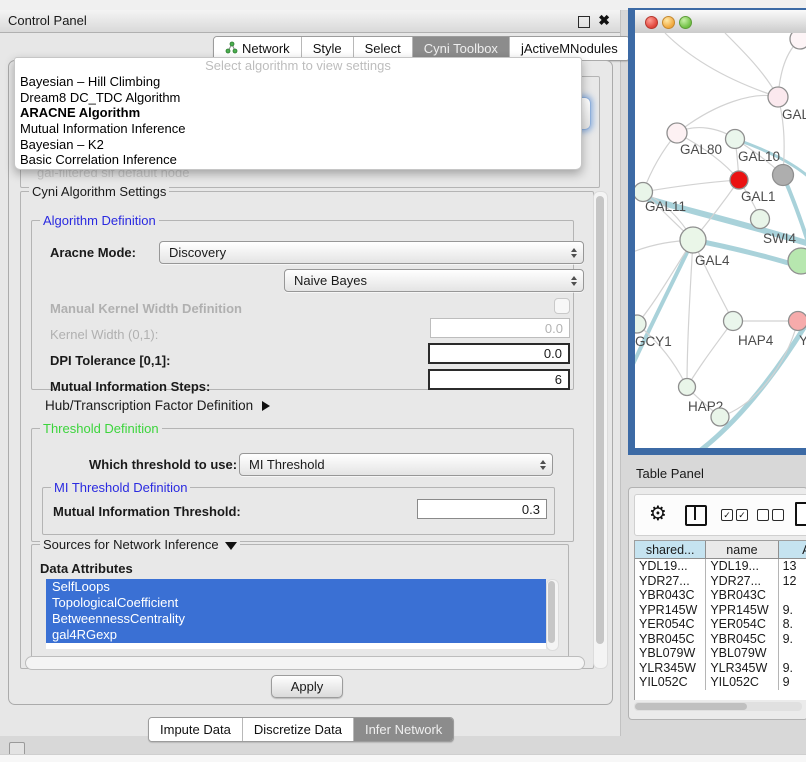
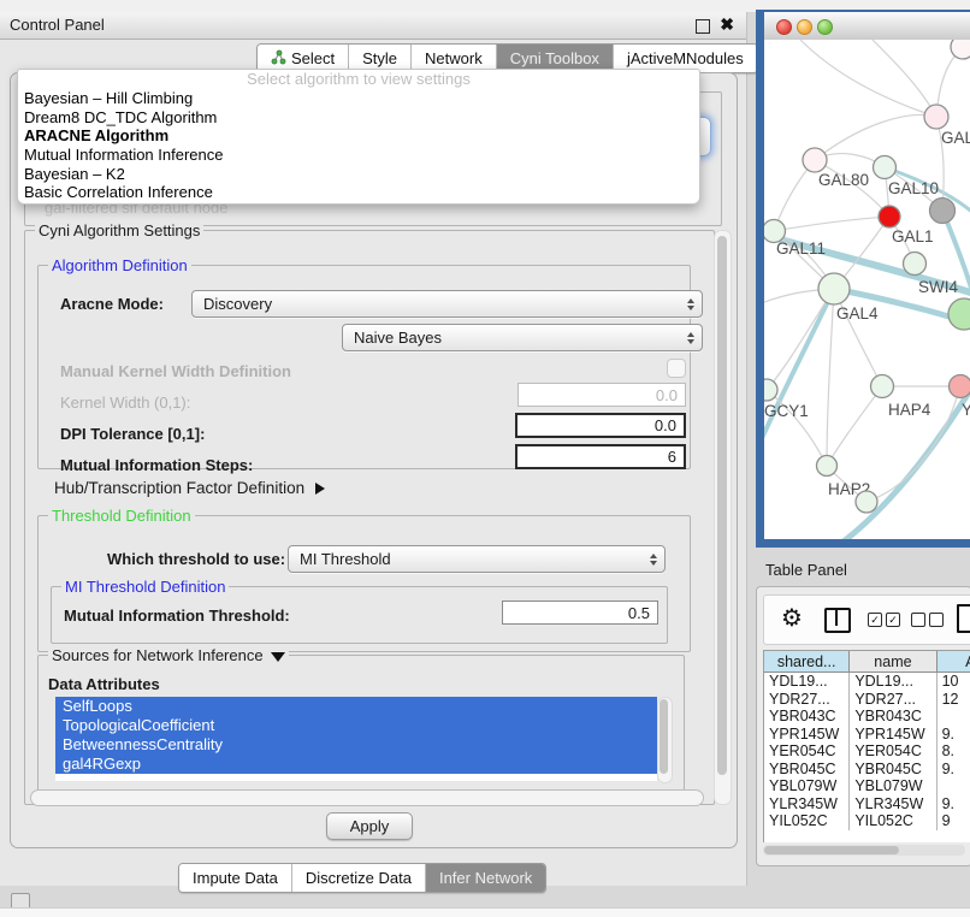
  Control Panel
  ✖
- Network
+ Select
  Style
- Select
+ Network
  Cyni Toolbox
  jActiveMNodules
  gal-filtered sif default node
  Cyni Algorithm Settings
  Algorithm Definition
  Aracne Mode:
  Discovery
  Naive Bayes
  Manual Kernel Width Definition
  Kernel Width (0,1):
  0.0
  DPI Tolerance [0,1]:
  0.0
  Mutual Information Steps:
  6
  Hub/Transcription Factor Definition
  Threshold Definition
  Which threshold to use:
  MI Threshold
  MI Threshold Definition
  Mutual Information Threshold:
- 0.3
+ 0.5
  Sources for Network Inference
  Data Attributes
  SelfLoops
  TopologicalCoefficient
  BetweennessCentrality
  gal4RGexp
  Apply
  Impute Data
  Discretize Data
  Infer Network
  Select algorithm to view settings
  Bayesian – Hill Climbing
  Dream8 DC_TDC Algorithm
  ARACNE Algorithm
  Mutual Information Inference
  Bayesian – K2
  Basic Correlation Inference
  GAL
  GAL80
  GAL10
  GAL1
  GAL11
  SWI4
  GAL4
  GCY1
  HAP4
  Y
  HAP2
  Table Panel
  ⚙
  ✓
  ✓
  shared...
  name
  YDL19...
  YDL19...
- 13
+ 10
  YDR27...
  YDR27...
  12
  YBR043C
  YBR043C
  YPR145W
  YPR145W
  9.
  YER054C
  YER054C
  8.
  YBR045C
  YBR045C
  9.
  YBL079W
  YBL079W
  YLR345W
  YLR345W
  9.
  YIL052C
  YIL052C
  9
